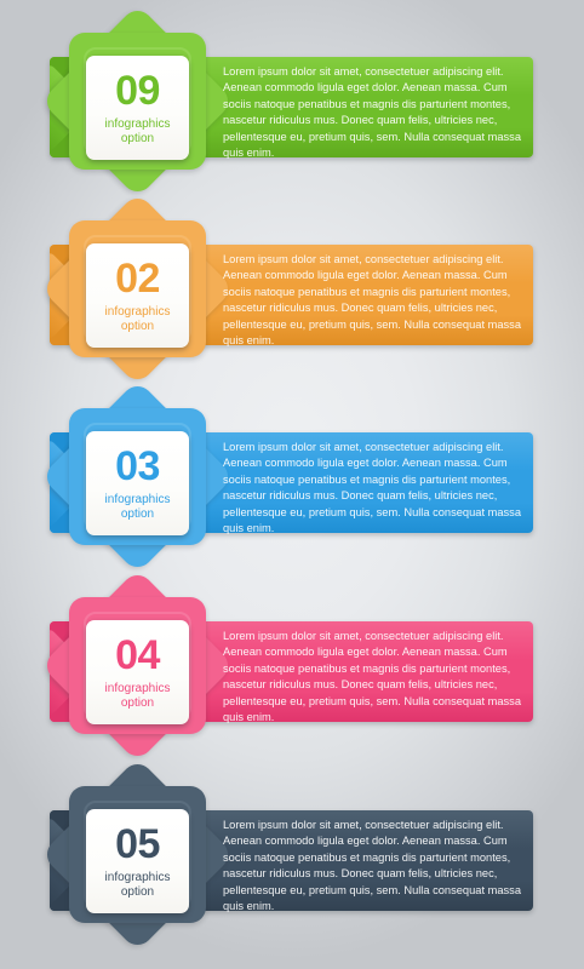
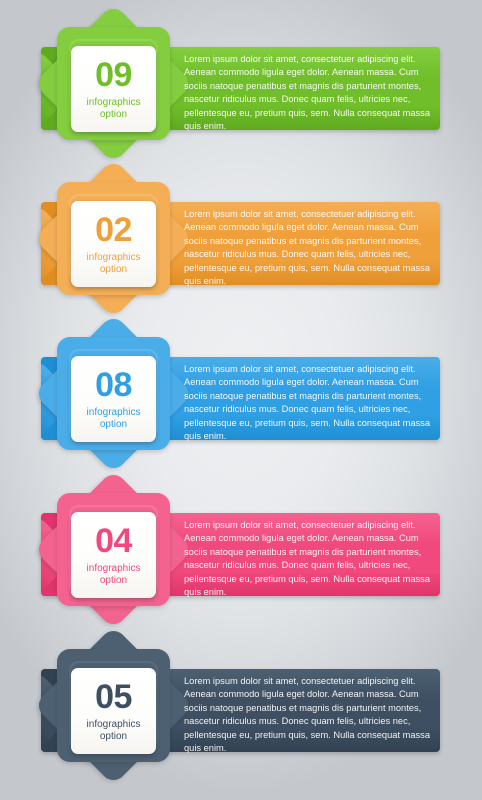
  09
  infographics
  option
  Lorem ipsum dolor sit amet, consectetuer adipiscing elit. Aenean commodo ligula eget dolor. Aenean massa. Cum sociis natoque penatibus et magnis dis parturient montes, nascetur ridiculus mus. Donec quam felis, ultricies nec, pellentesque eu, pretium quis, sem. Nulla consequat massa quis enim.
  02
  infographics
  option
  Lorem ipsum dolor sit amet, consectetuer adipiscing elit. Aenean commodo ligula eget dolor. Aenean massa. Cum sociis natoque penatibus et magnis dis parturient montes, nascetur ridiculus mus. Donec quam felis, ultricies nec, pellentesque eu, pretium quis, sem. Nulla consequat massa quis enim.
- 03
+ 08
  infographics
  option
  Lorem ipsum dolor sit amet, consectetuer adipiscing elit. Aenean commodo ligula eget dolor. Aenean massa. Cum sociis natoque penatibus et magnis dis parturient montes, nascetur ridiculus mus. Donec quam felis, ultricies nec, pellentesque eu, pretium quis, sem. Nulla consequat massa quis enim.
  04
  infographics
  option
  Lorem ipsum dolor sit amet, consectetuer adipiscing elit. Aenean commodo ligula eget dolor. Aenean massa. Cum sociis natoque penatibus et magnis dis parturient montes, nascetur ridiculus mus. Donec quam felis, ultricies nec, pellentesque eu, pretium quis, sem. Nulla consequat massa quis enim.
  05
  infographics
  option
  Lorem ipsum dolor sit amet, consectetuer adipiscing elit. Aenean commodo ligula eget dolor. Aenean massa. Cum sociis natoque penatibus et magnis dis parturient montes, nascetur ridiculus mus. Donec quam felis, ultricies nec, pellentesque eu, pretium quis, sem. Nulla consequat massa quis enim.
